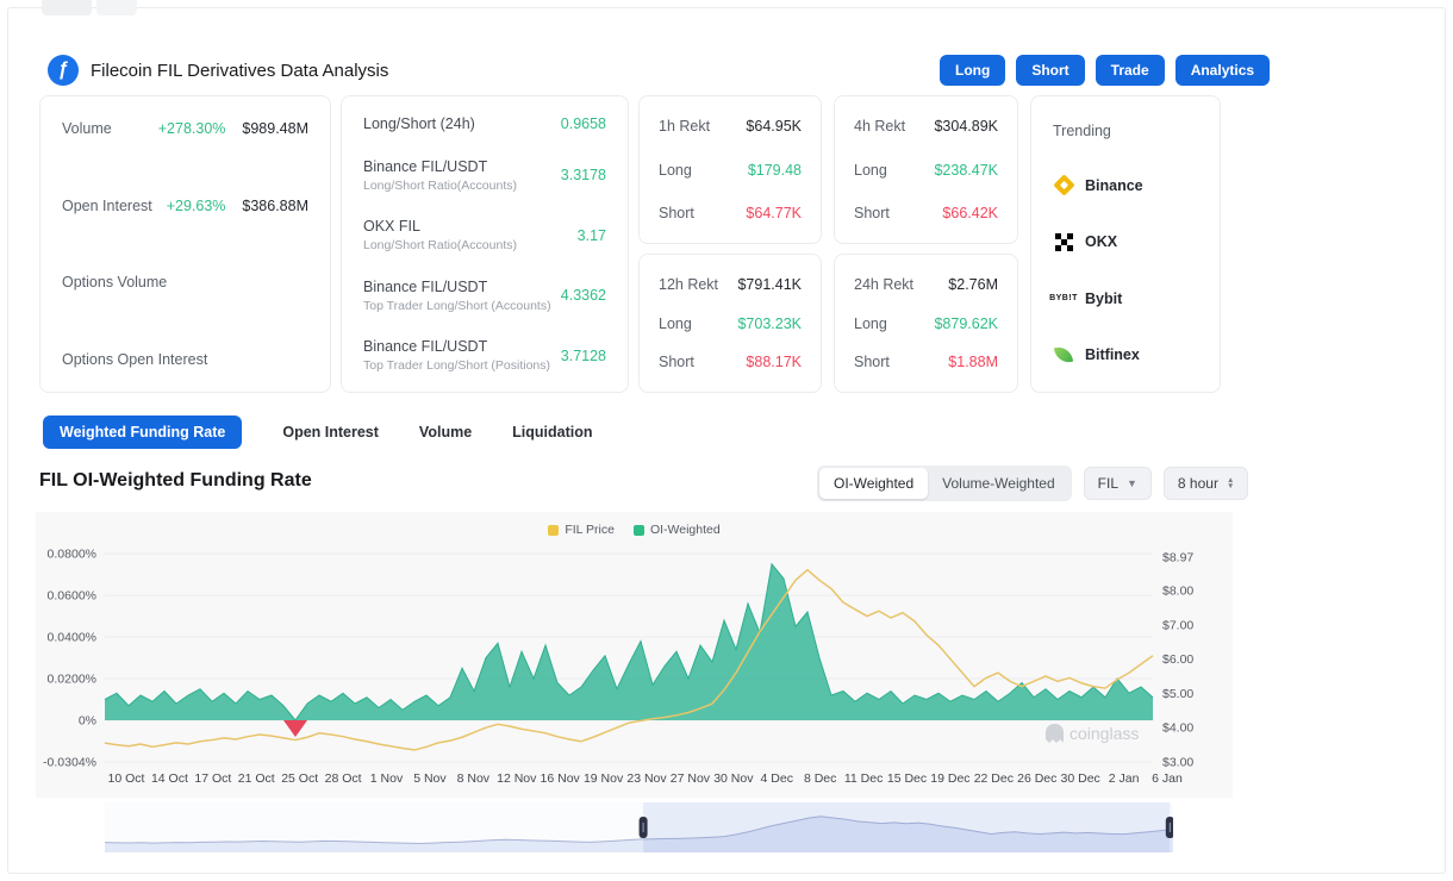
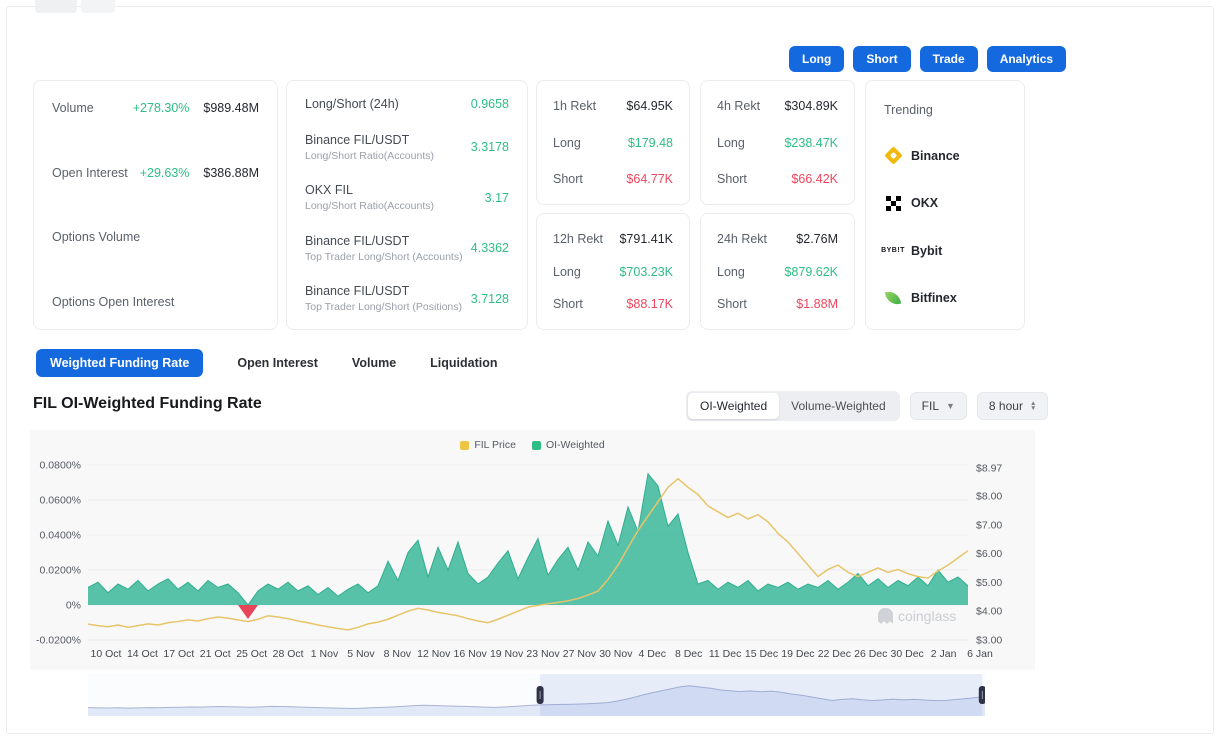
- ƒ
- Filecoin FIL Derivatives Data Analysis
  Long
  Short
  Trade
  Analytics
  Volume
  +278.30%
  $989.48M
  Open Interest
  +29.63%
  $386.88M
  Options Volume
  Options Open Interest
  Long/Short (24h)
  0.9658
  Binance FIL/USDT
  Long/Short Ratio(Accounts)
  3.3178
  OKX FIL
  Long/Short Ratio(Accounts)
  3.17
  Binance FIL/USDT
  Top Trader Long/Short (Accounts)
  4.3362
  Binance FIL/USDT
  Top Trader Long/Short (Positions)
  3.7128
  1h Rekt
  $64.95K
  Long
  $179.48
  Short
  $64.77K
  4h Rekt
  $304.89K
  Long
  $238.47K
  Short
  $66.42K
  12h Rekt
  $791.41K
  Long
  $703.23K
  Short
  $88.17K
  24h Rekt
  $2.76M
  Long
  $879.62K
  Short
  $1.88M
  Trending
  Binance
  OKX
  Bybit
  Bitfinex
  Weighted Funding Rate
  Open Interest
  Volume
  Liquidation
  FIL OI-Weighted Funding Rate
  OI-Weighted
  Volume-Weighted
  FIL
  ▼
  8 hour
  FIL Price
  OI-Weighted
  0.0800%
  0.0600%
  0.0400%
  0.0200%
  0%
- -0.0304%
+ -0.0200%
  $8.97
  $8.00
  $7.00
  $6.00
  $5.00
  $4.00
  $3.00
  10 Oct
  14 Oct
  17 Oct
  21 Oct
  25 Oct
  28 Oct
  1 Nov
  5 Nov
  8 Nov
  12 Nov
  16 Nov
  19 Nov
  23 Nov
  27 Nov
  30 Nov
  4 Dec
  8 Dec
  11 Dec
  15 Dec
  19 Dec
  22 Dec
  26 Dec
  30 Dec
  2 Jan
  6 Jan
  coinglass
